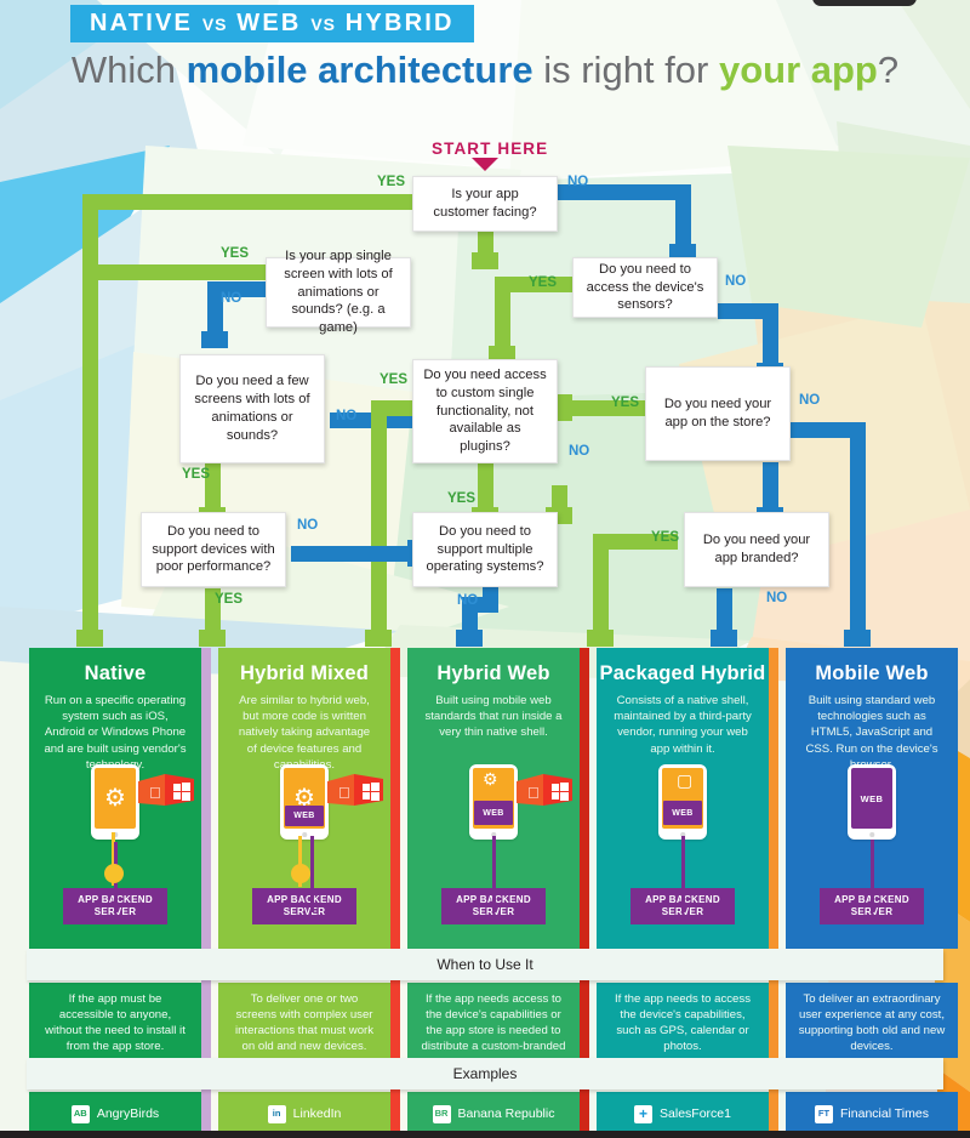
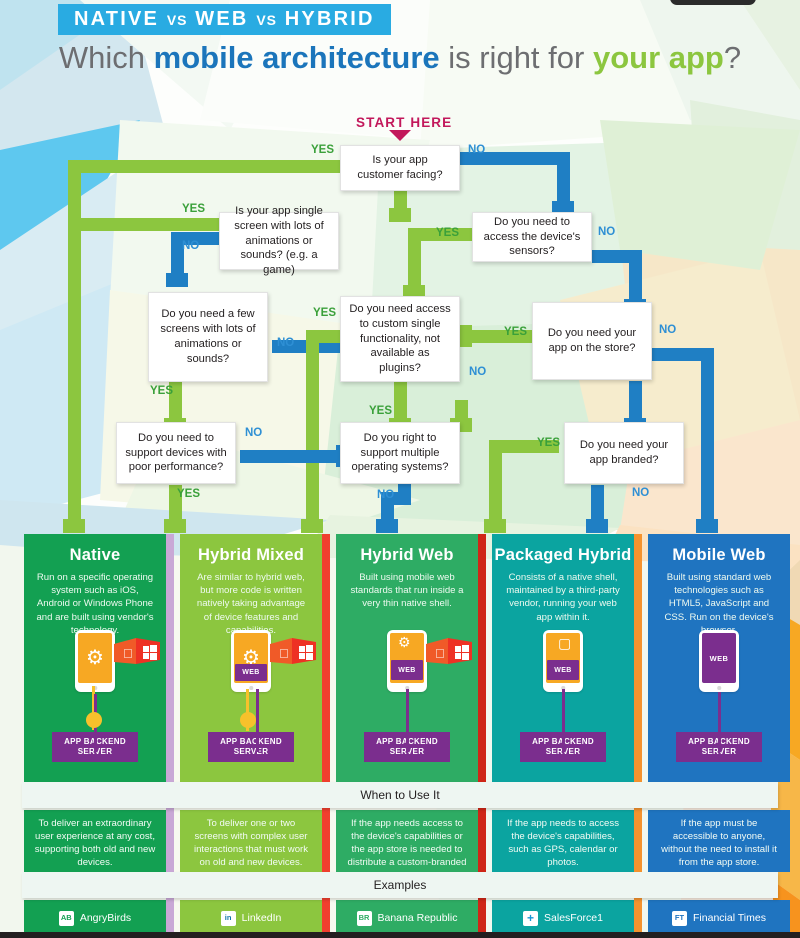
  NATIVE VS WEB VS HYBRID
  Which mobile architecture is right for your app?
  START HERE
  Is your app customer facing?
  Is your app single screen with lots of animations or sounds? (e.g. a game)
  Do you need to access the device's sensors?
  Do you need a few screens with lots of animations or sounds?
  Do you need access to custom single functionality, not available as plugins?
  Do you need your app on the store?
  Do you need to support devices with poor performance?
- Do you need to support multiple operating systems?
+ Do you right to support multiple operating systems?
  Do you need your app branded?
  YES
  NO
  YES
  NO
  YES
  NO
  NO
  YES
  YES
  NO
  YES
  NO
  NO
  YES
  YES
  NO
  YES
  NO
  Native
  Run on a specific operating system such as iOS, Android or Windows Phone and are built using vendor's ty.
  ⚙
  
  APP BACKEND SERVER
  Hybrid Mixed
  Are similar to hybrid web, but more code is written natively taking advantage of device features and cs.
  ⚙
  
  APP BACKEND SERVER
  Hybrid Web
  Built using mobile web standards that run inside a very thin native shell.
  ⚙
  
  APP BACKEND SERVER
  Packaged Hybrid
  Consists of a native shell, maintained by a third-party vendor, running your web app within it.
  ▢
  APP BACKEND SERVER
  Mobile Web
  Built using standard web technologies such as HTML5, JavaScript and CSS. Run on the device's
  WEB
  APP BACKEND SERVER
  When to Use It
- If the app must be accessible to anyone, without the need to install it from the app store.
+ To deliver an extraordinary user experience at any cost, supporting both old and new devices.
  To deliver one or two screens with complex user interactions that must work on old and new devices.
  If the app needs access to the device's capabilities or the app store is needed to distribute a custom-branded
  If the app needs to access the device's capabilities, such as GPS, calendar or photos.
- To deliver an extraordinary user experience at any cost, supporting both old and new devices.
+ If the app must be accessible to anyone, without the need to install it from the app store.
  Examples
  AB
  AngryBirds
  in
  LinkedIn
  BR
  Banana Republic
  +
  SalesForce1
  FT
  Financial Times
